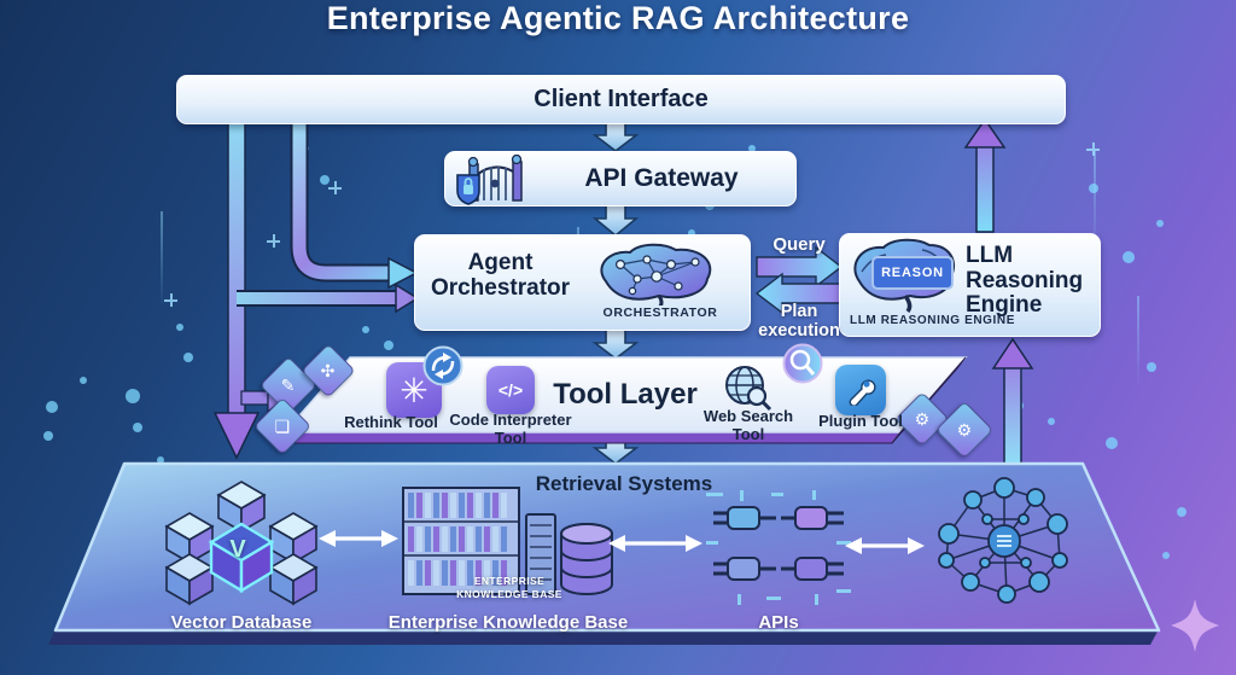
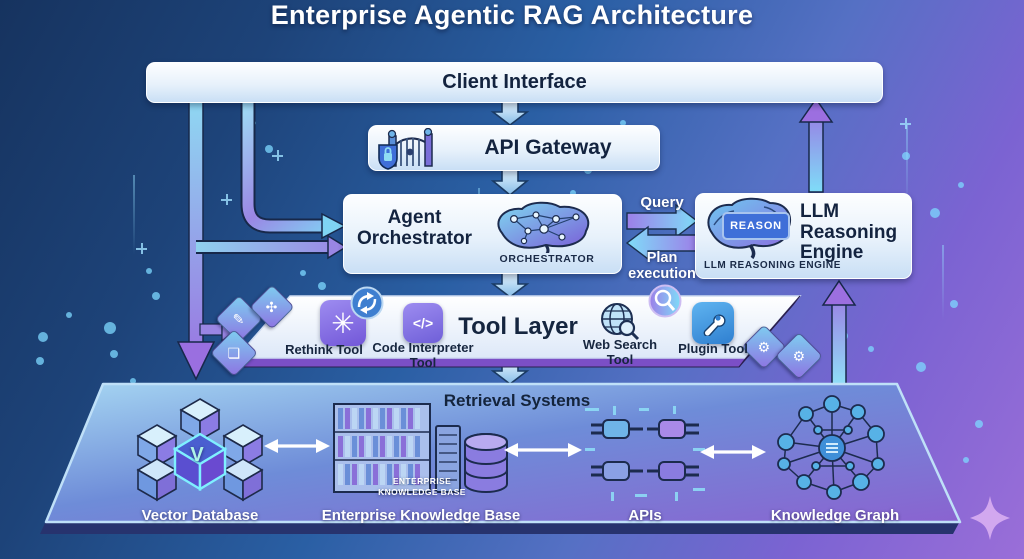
  ✳
  Rethink Tool
  </>
  Code Interpreter Tool
  Tool Layer
  Web Search Tool
  Plugin Tool
  Retrieval Systems
  V
  ENTERPRISE KNOWLEDGE BASE
  Vector Database
  Enterprise Knowledge Base
  APIs
+ Knowledge Graph
  Enterprise Agentic RAG Architecture
  Client Interface
  API Gateway
  Agent Orchestrator
  ORCHESTRATOR
  REASON
  LLM Reasoning Engine
  LLM REASONING ENGINE
  Query
  Plan execution
